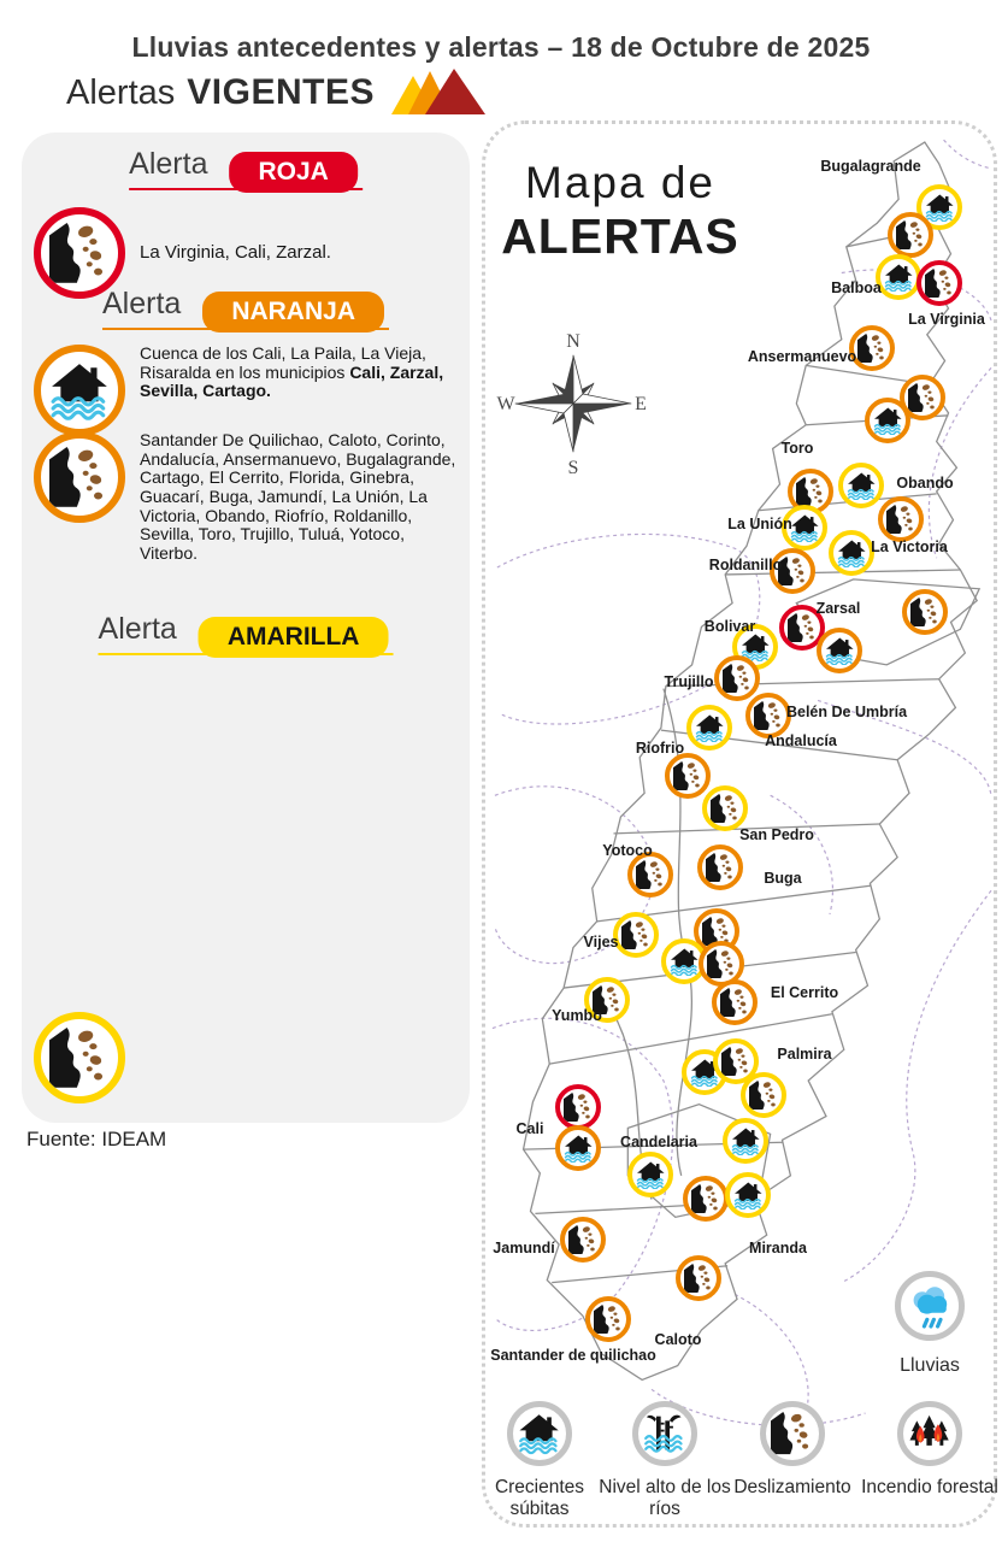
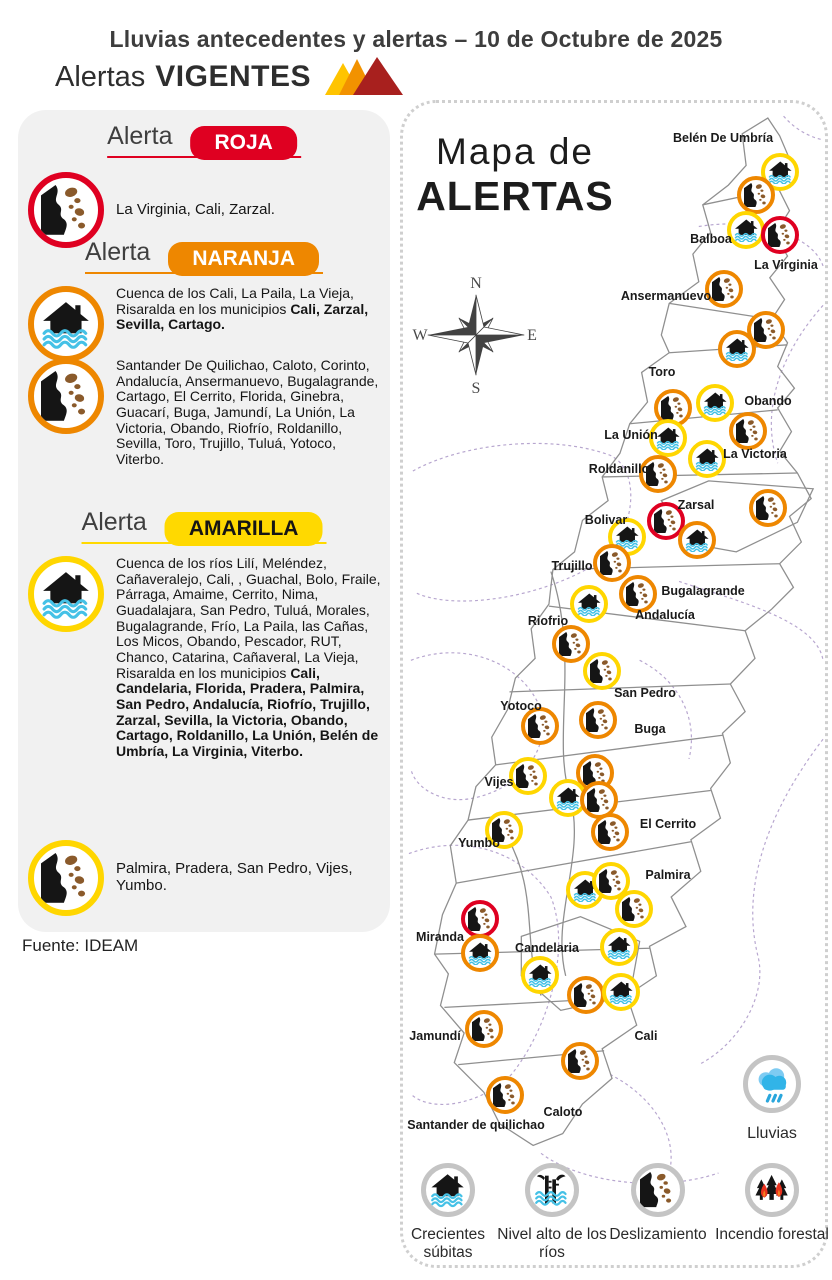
- Lluvias antecedentes y alertas – 18 de Octubre de 2025
+ Lluvias antecedentes y alertas – 10 de Octubre de 2025
  Alertas
  VIGENTES
  Alerta
  ROJA
  La Virginia, Cali, Zarzal.
  Alerta
  NARANJA
  Cuenca de los Cali, La Paila, La Vieja, Risaralda en los municipios Cali, Zarzal, Sevilla, Cartago.
  Santander De Quilichao, Caloto, Corinto, Andalucía, Ansermanuevo, Bugalagrande, Cartago, El Cerrito, Florida, Ginebra, Guacarí, Buga, Jamundí, La Unión, La Victoria, Obando, Riofrío, Roldanillo, Sevilla, Toro, Trujillo, Tuluá, Yotoco, Viterbo.
  Alerta
  AMARILLA
+ Cuenca de los ríos Lilí, Meléndez, Cañaveralejo, Cali, , Guachal, Bolo, Fraile, Párraga, Amaime, Cerrito, Nima, Guadalajara, San Pedro, Tuluá, Morales, Bugalagrande, Frío, La Paila, las Cañas, Los Micos, Obando, Pescador, RUT, Chanco, Catarina, Cañaveral, La Vieja, Risaralda en los municipios Cali, Candelaria, Florida, Pradera, Palmira, San Pedro, Andalucía, Riofrío, Trujillo, Zarzal, Sevilla, la Victoria, Obando, Cartago, Roldanillo, La Unión, Belén de Umbría, La Virginia, Viterbo.
+ Palmira, Pradera, San Pedro, Vijes, Yumbo.
  Fuente: IDEAM
  Mapa de
  ALERTAS
  N
  S
  E
  W
- Bugalagrande
+ Belén De Umbría
  Balboa
  La Virginia
  Ansermanuevo
  Toro
  Obando
  La Unión
  La Victoria
  Roldanillo
  Zarsal
  Bolivar
  Trujillo
- Belén De Umbría
+ Bugalagrande
  Andalucía
  Riofrio
  San Pedro
  Yotoco
  Buga
  Vijes
  El Cerrito
  Yumbo
  Palmira
- Cali
+ Miranda
  Candelaria
  Jamundí
- Miranda
+ Cali
  Caloto
  Santander de quilichao
  Lluvias
  Crecientes súbitas
  Nivel alto de los ríos
  Deslizamiento
  Incendio forestal
